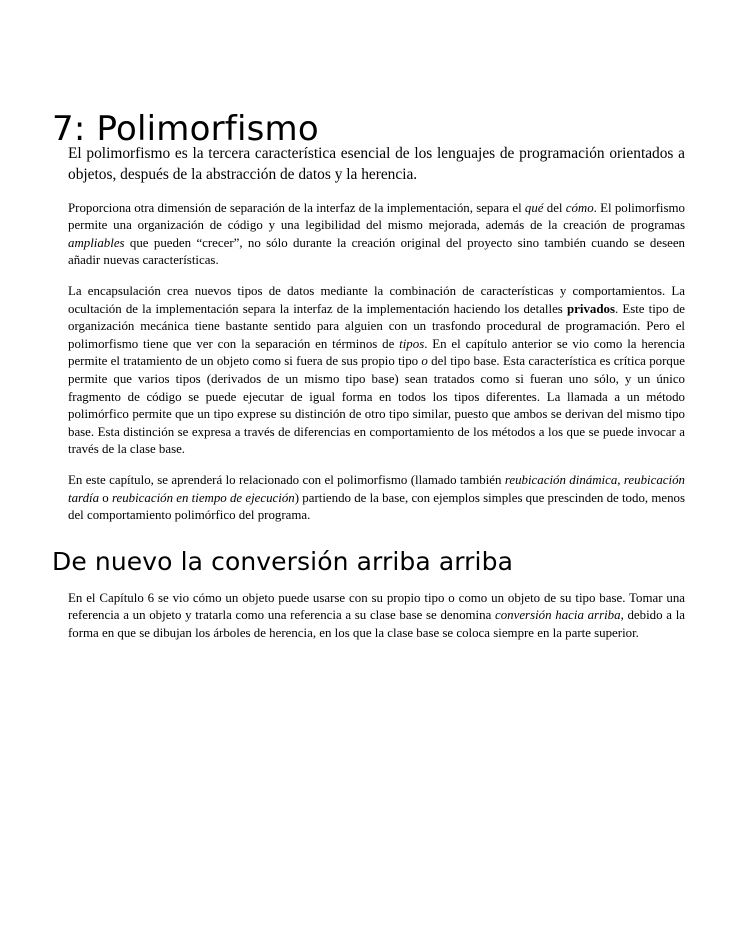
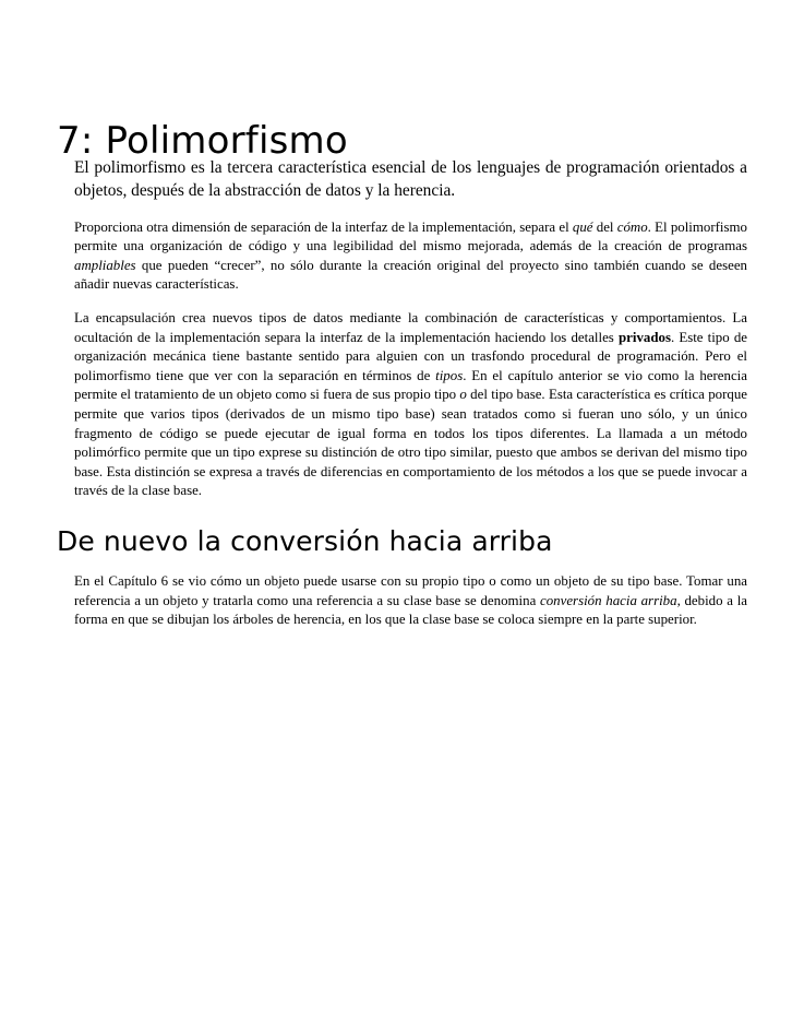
  7: Polimorfismo
  El polimorfismo es la tercera característica esencial de los lenguajes de programación orientados a objetos, después de la abstracción de datos y la herencia.
  Proporciona otra dimensión de separación de la interfaz de la implementación, separa el qué del cómo. El polimorfismo permite una organización de código y una legibilidad del mismo mejorada, además de la creación de programas ampliables que pueden “crecer”, no sólo durante la creación original del proyecto sino también cuando se deseen añadir nuevas características.
  La encapsulación crea nuevos tipos de datos mediante la combinación de características y comportamientos. La ocultación de la implementación separa la interfaz de la implementación haciendo los detalles privados. Este tipo de organización mecánica tiene bastante sentido para alguien con un trasfondo procedural de programación. Pero el polimorfismo tiene que ver con la separación en términos de tipos. En el capítulo anterior se vio como la herencia permite el tratamiento de un objeto como si fuera de sus propio tipo o del tipo base. Esta característica es crítica porque permite que varios tipos (derivados de un mismo tipo base) sean tratados como si fueran uno sólo, y un único fragmento de código se puede ejecutar de igual forma en todos los tipos diferentes. La llamada a un método polimórfico permite que un tipo exprese su distinción de otro tipo similar, puesto que ambos se derivan del mismo tipo base. Esta distinción se expresa a través de diferencias en comportamiento de los métodos a los que se puede invocar a través de la clase base.
- En este capítulo, se aprenderá lo relacionado con el polimorfismo (llamado también reubicación dinámica, reubicación tardía o reubicación en tiempo de ejecución) partiendo de la base, con ejemplos simples que prescinden de todo, menos del comportamiento polimórfico del programa.
- De nuevo la conversión arriba arriba
+ De nuevo la conversión hacia arriba
  En el Capítulo 6 se vio cómo un objeto puede usarse con su propio tipo o como un objeto de su tipo base. Tomar una referencia a un objeto y tratarla como una referencia a su clase base se denomina conversión hacia arriba, debido a la forma en que se dibujan los árboles de herencia, en los que la clase base se coloca siempre en la parte superior.
